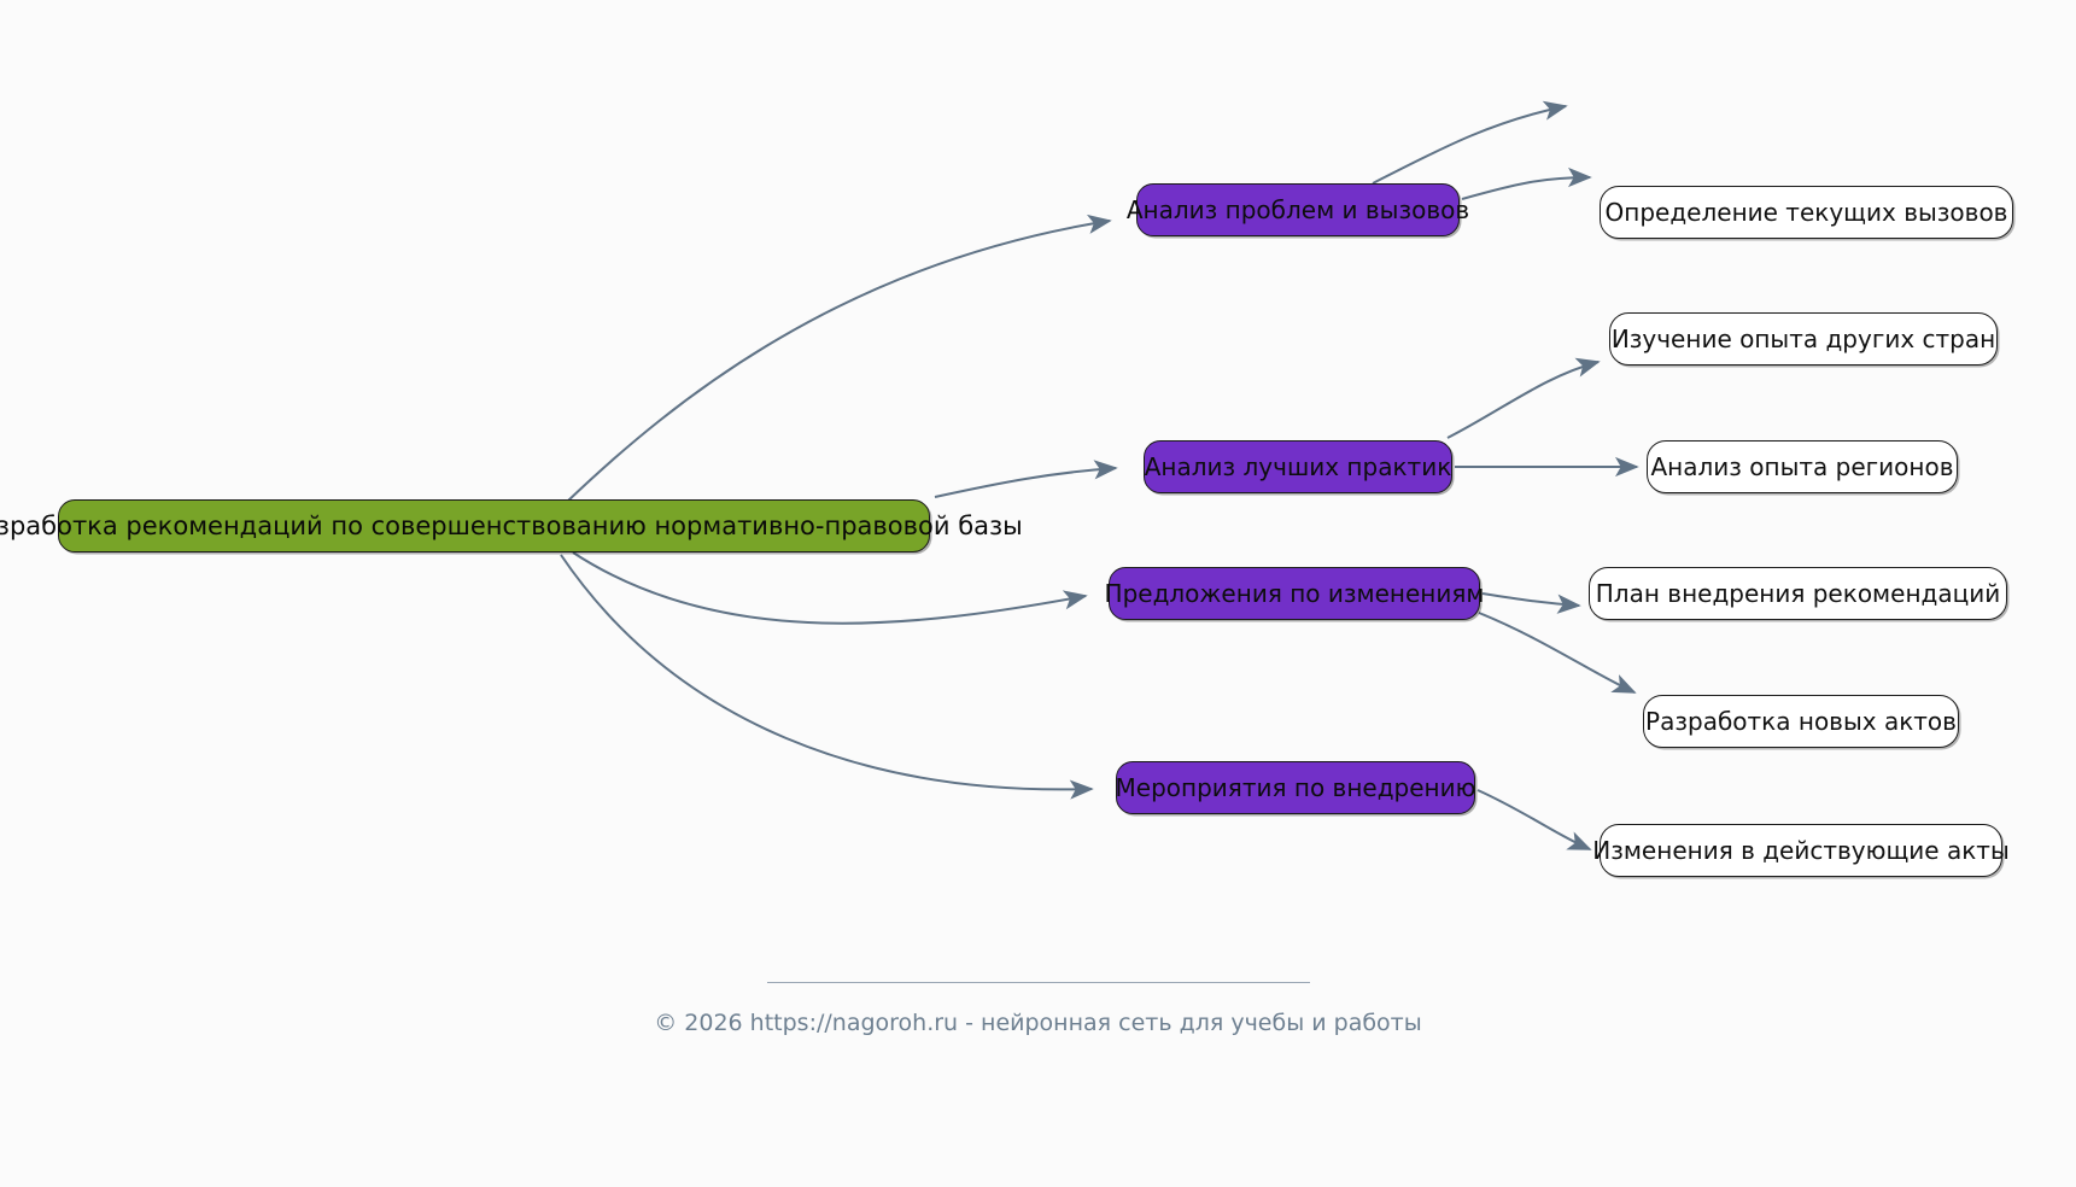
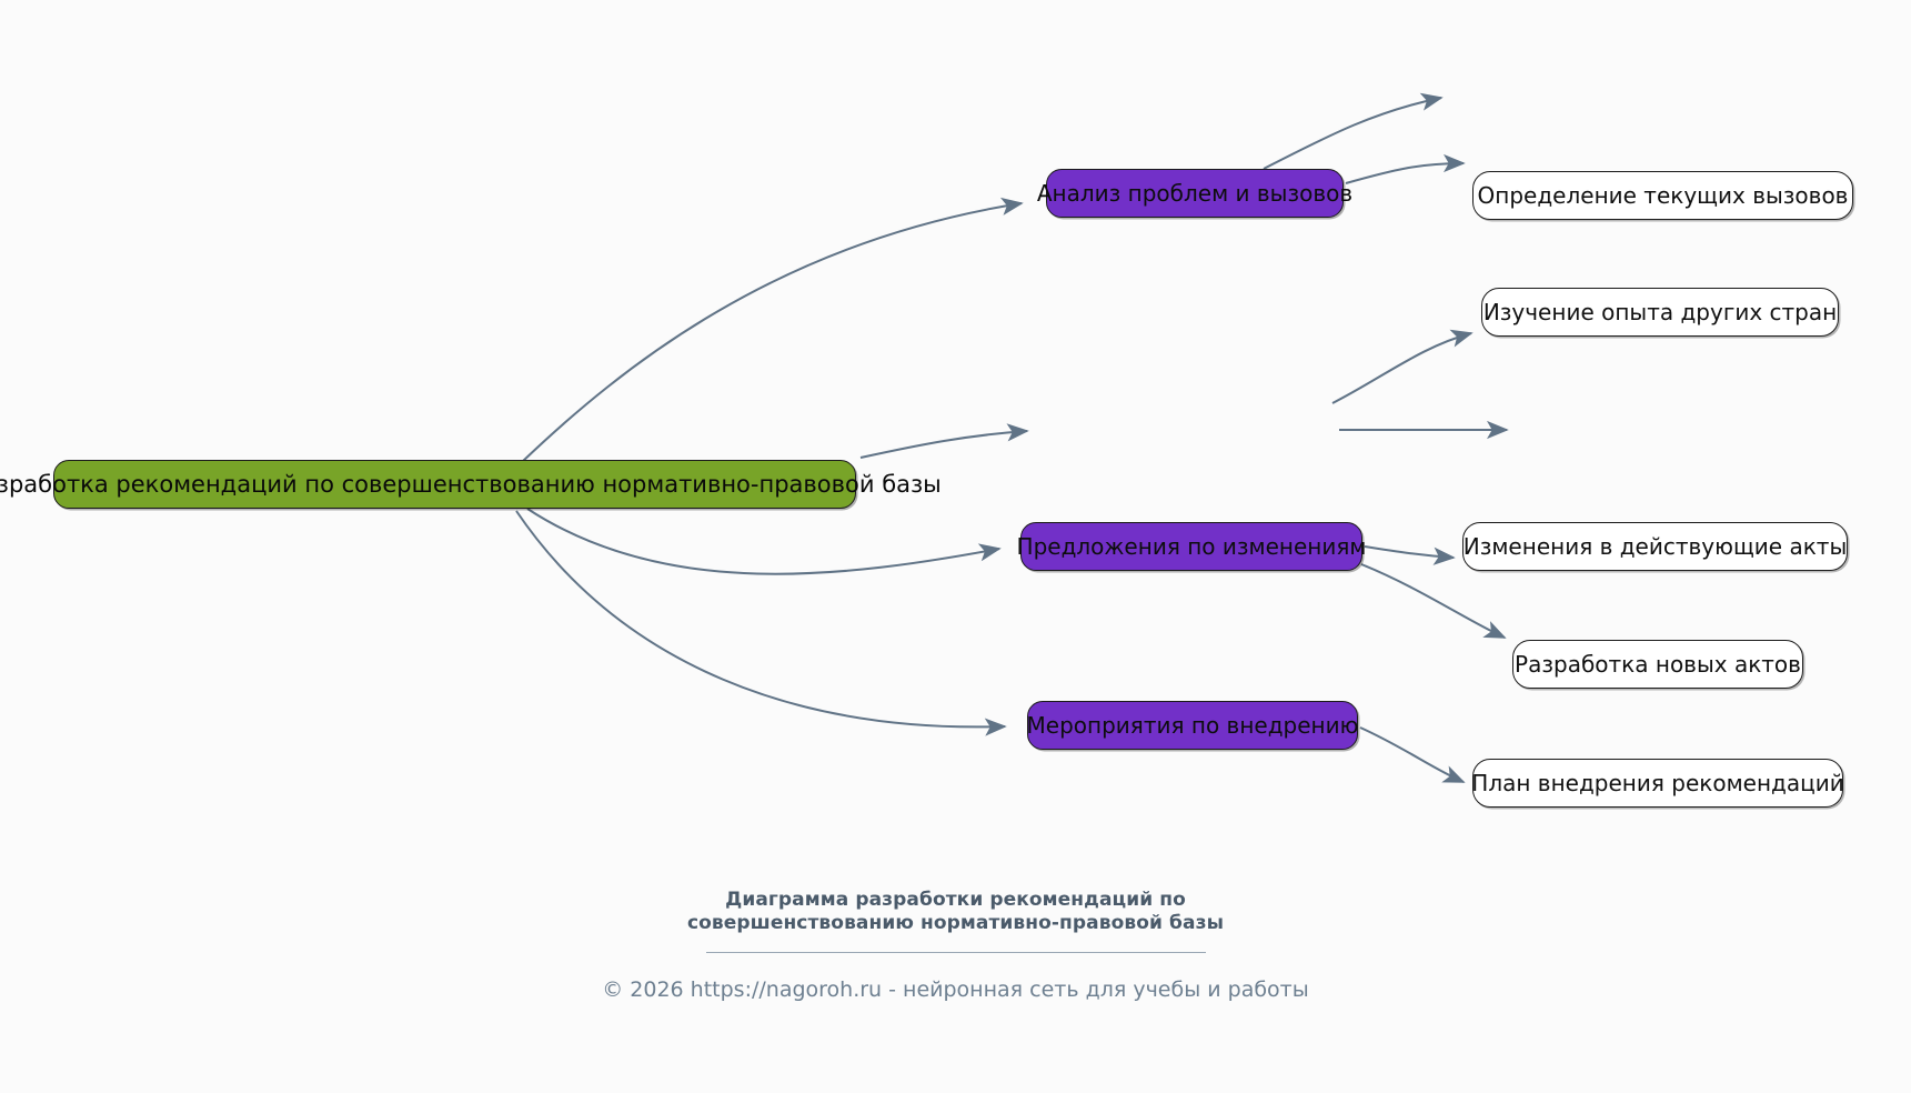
  зработка рекомендаций по совершенствованию нормативно-правовой базы
  Анализ проблем и вызовов
  Определение текущих вызовов
- Анализ лучших практик
  Изучение опыта других стран
- Анализ опыта регионов
  Предложения по изменениям
- План внедрения рекомендаций
+ Изменения в действующие акты
  Разработка новых актов
  Мероприятия по внедрению
- Изменения в действующие акты
+ План внедрения рекомендаций
+ Диаграмма разработки рекомендаций по
+ совершенствованию нормативно-правовой базы
  © 2026 https://nagoroh.ru - нейронная сеть для учебы и работы
